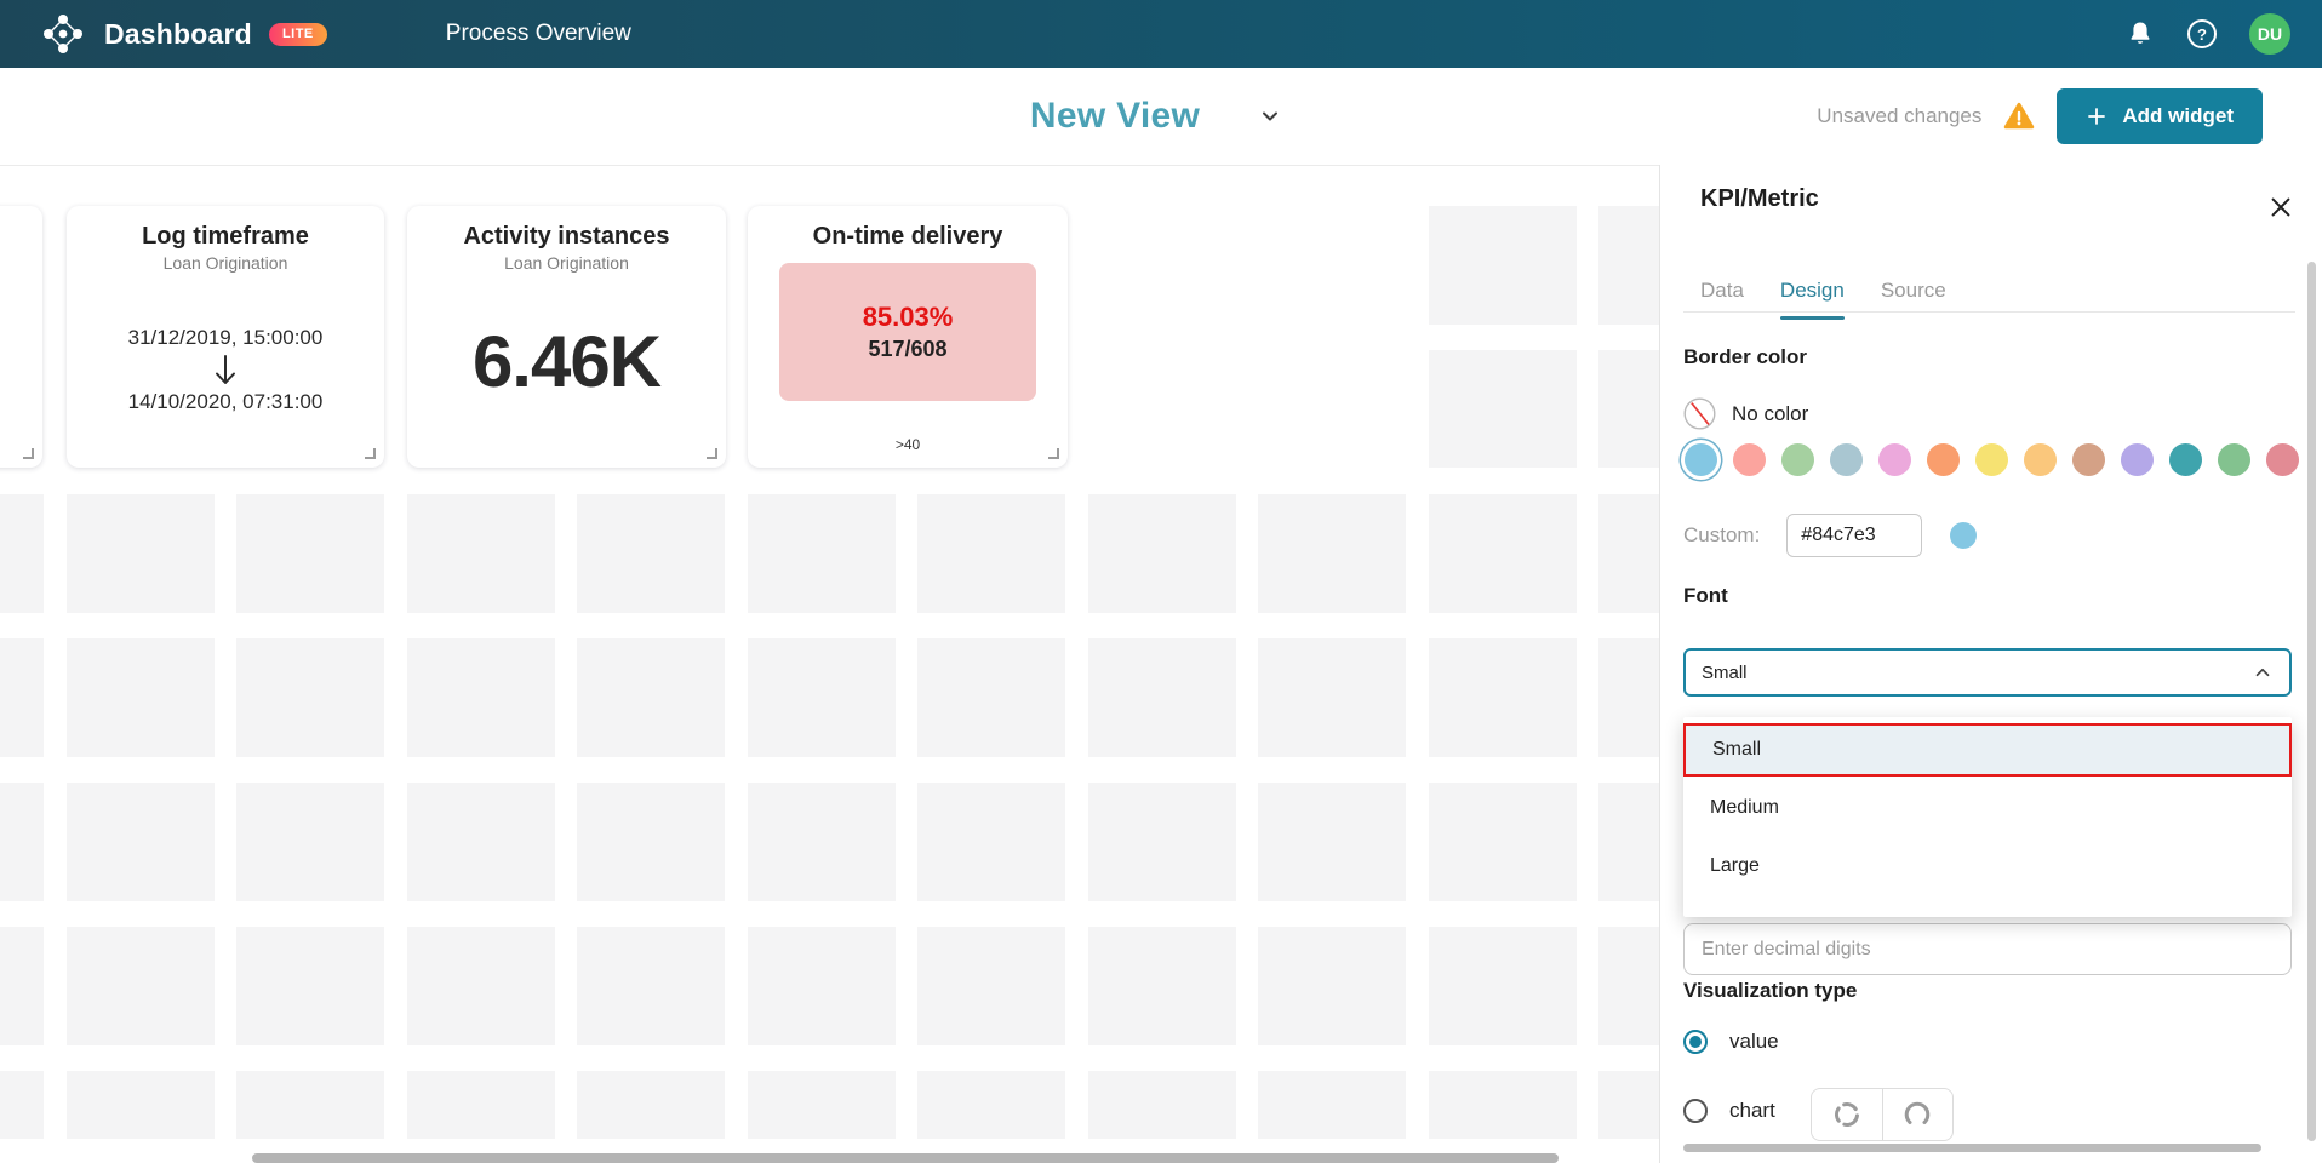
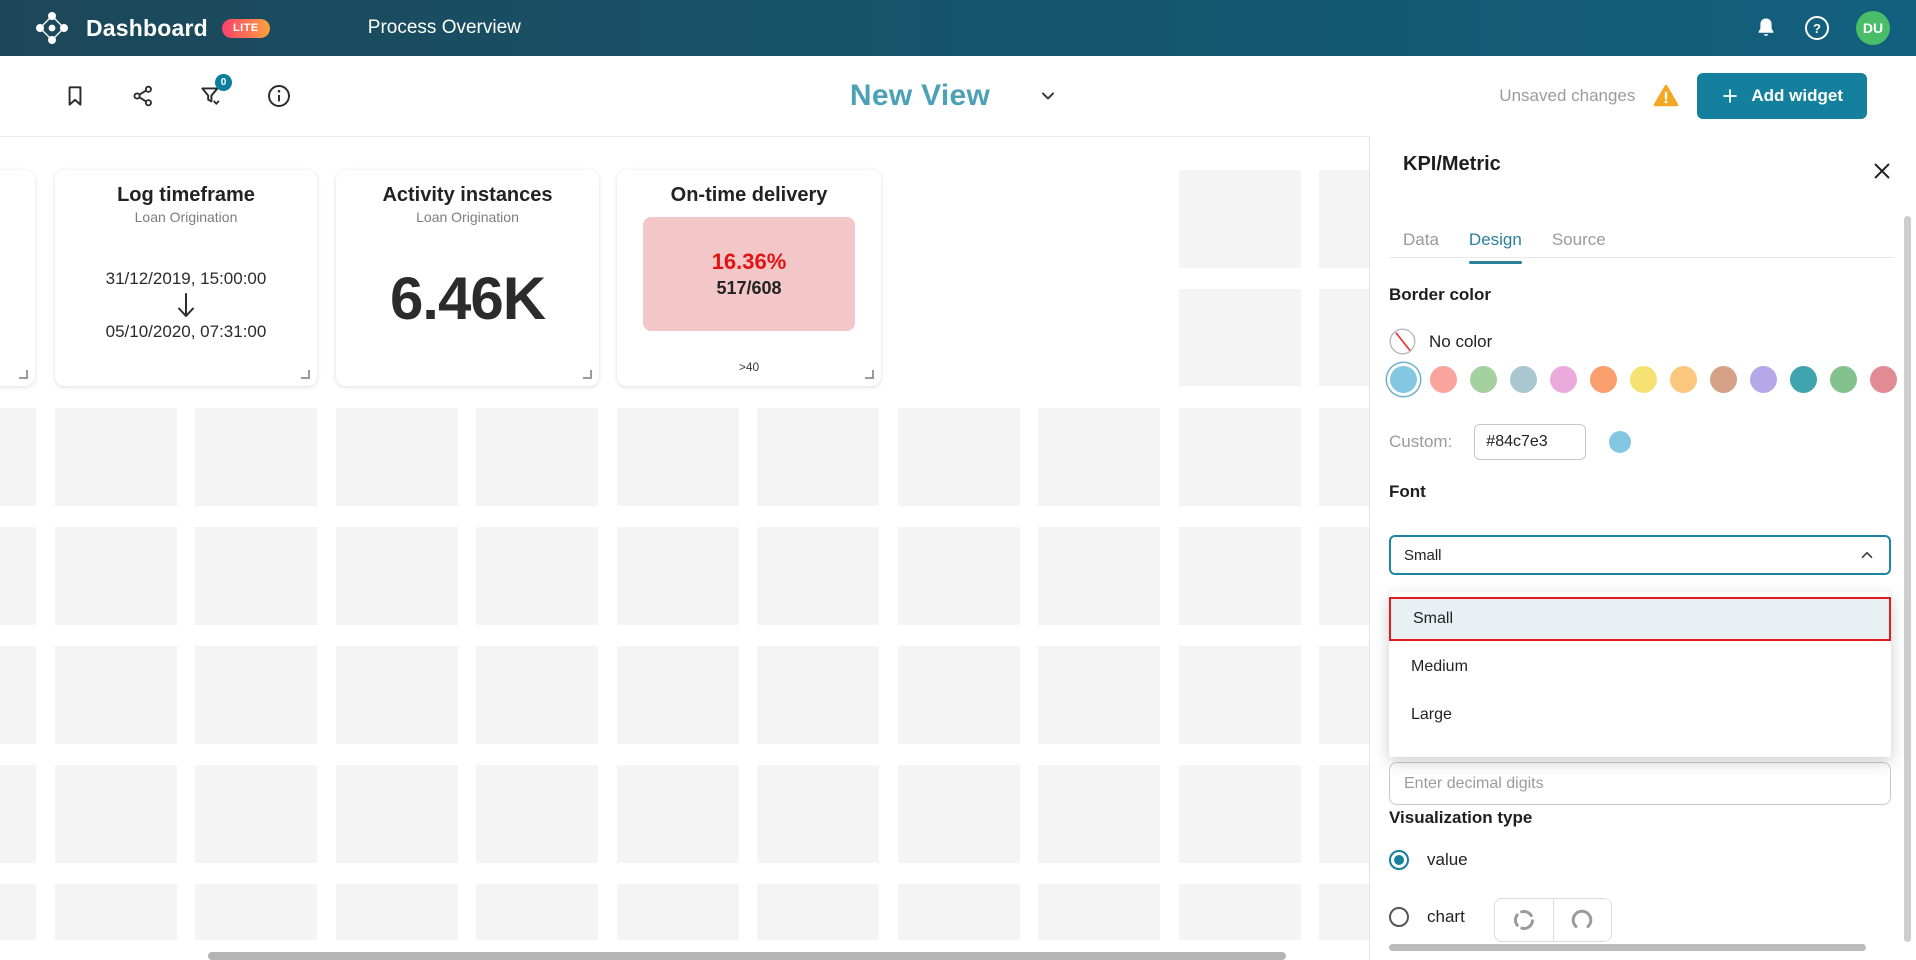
  Dashboard
  LITE
  Process Overview
  ?
  DU
+ 0
  New View
  Unsaved changes
  Add widget
  Log timeframe
  Loan Origination
  31/12/2019, 15:00:00
- 14/10/2020, 07:31:00
+ 05/10/2020, 07:31:00
  Activity instances
  Loan Origination
  6.46K
  On-time delivery
- 85.03%
+ 16.36%
  517/608
  >40
  KPI/Metric
  Data
  Design
  Source
  Border color
  No color
  Custom:
  #84c7e3
  Font
  Small
  Small
  Medium
  Large
  Enter decimal digits
  Visualization type
  value
  chart
